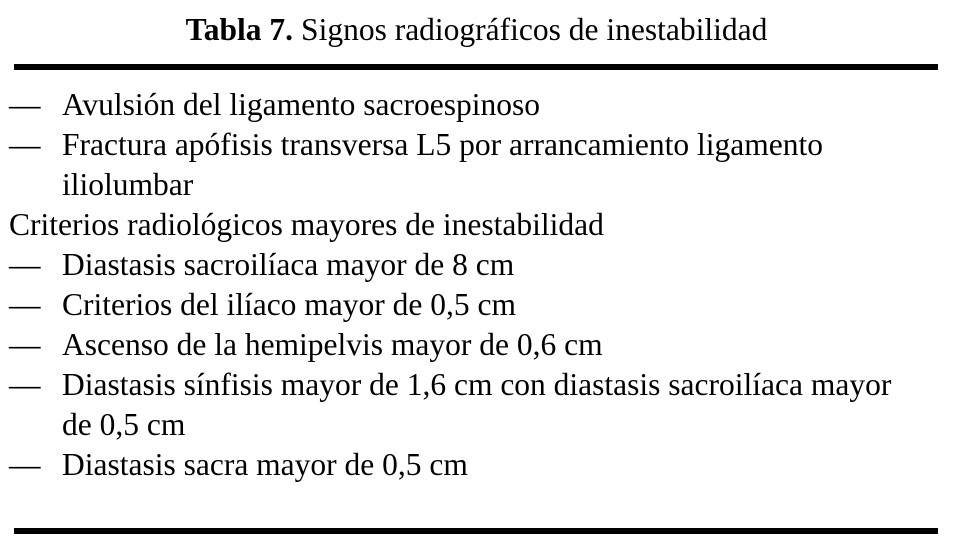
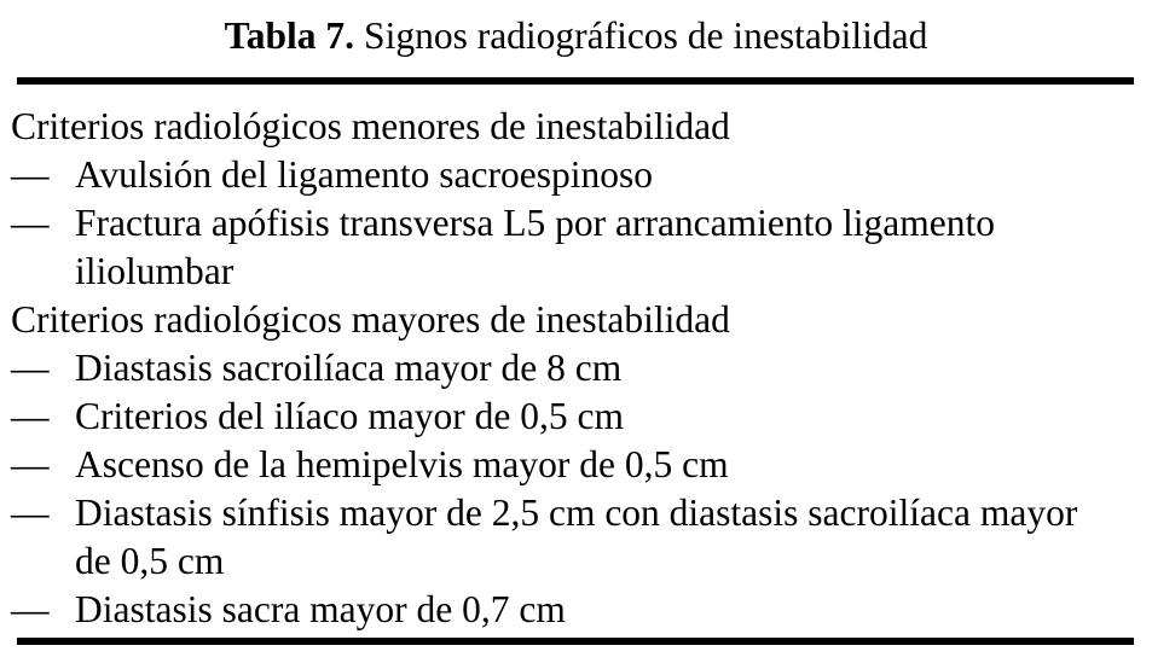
  Tabla 7. Signos radiográficos de inestabilidad
+ Criterios radiológicos menores de inestabilidad
  —
  Avulsión del ligamento sacroespinoso
  —
  Fractura apófisis transversa L5 por arrancamiento ligamento iliolumbar
  Criterios radiológicos mayores de inestabilidad
  —
  Diastasis sacroilíaca mayor de 8 cm
  —
  Criterios del ilíaco mayor de 0,5 cm
  —
- Ascenso de la hemipelvis mayor de 0,6 cm
+ Ascenso de la hemipelvis mayor de 0,5 cm
  —
- Diastasis sínfisis mayor de 1,6 cm con diastasis sacroilíaca mayor de 0,5 cm
+ Diastasis sínfisis mayor de 2,5 cm con diastasis sacroilíaca mayor de 0,5 cm
  —
- Diastasis sacra mayor de 0,5 cm
+ Diastasis sacra mayor de 0,7 cm
